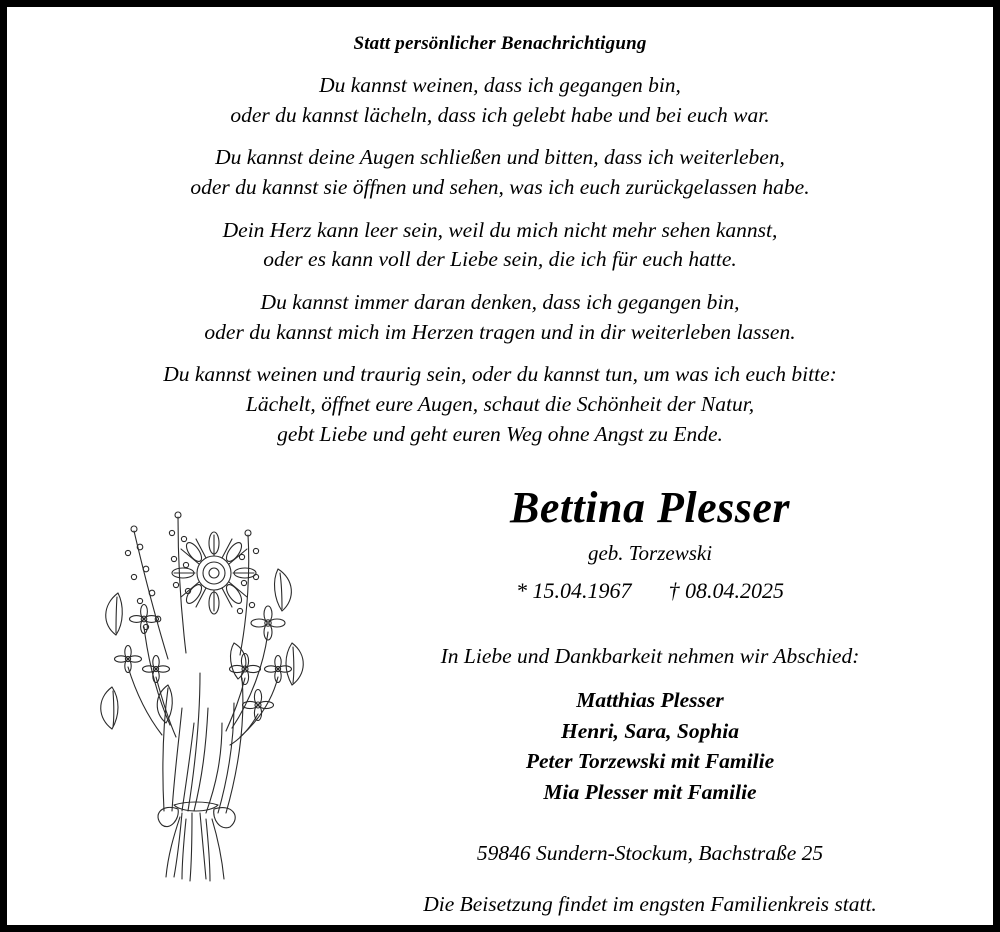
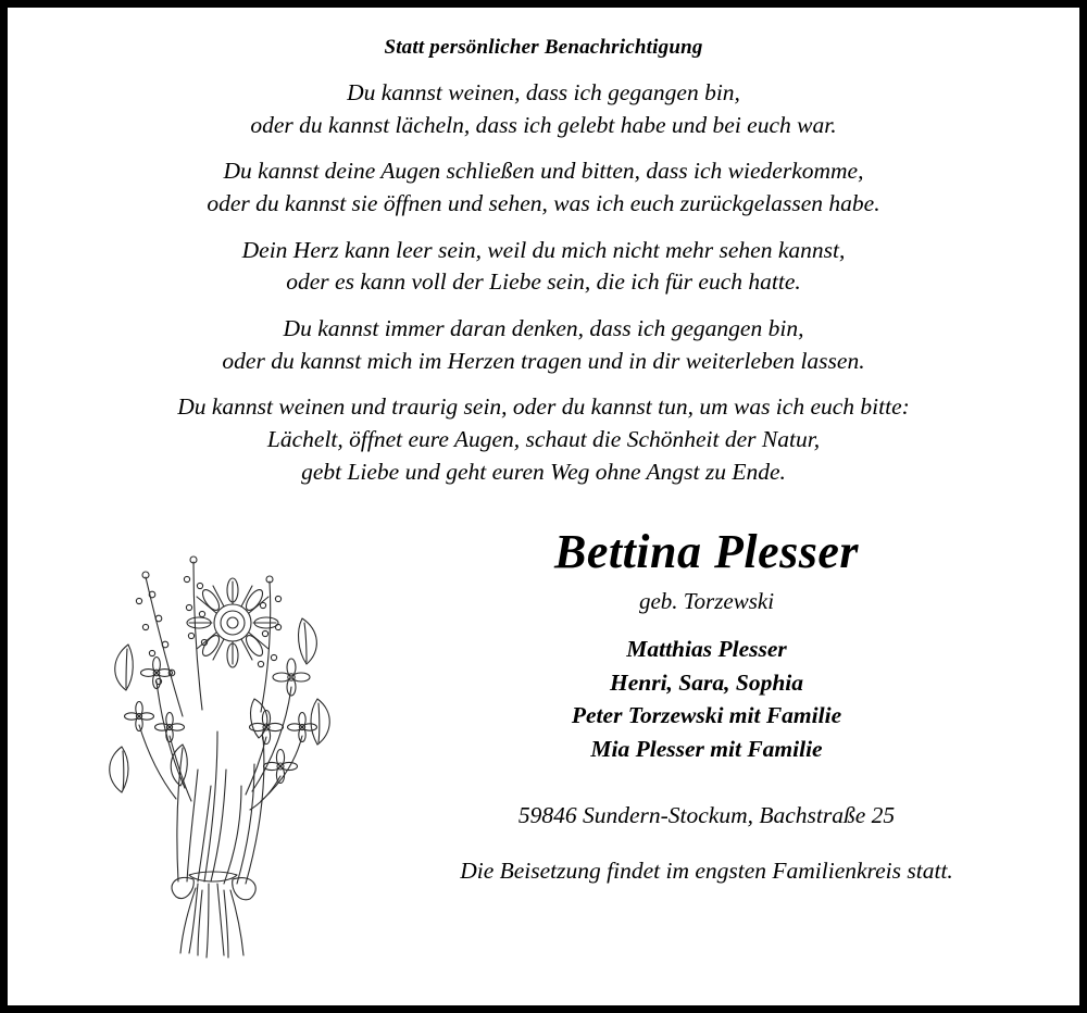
  Statt persönlicher Benachrichtigung
  Du kannst weinen, dass ich gegangen bin,
  oder du kannst lächeln, dass ich gelebt habe und bei euch war.
- Du kannst deine Augen schließen und bitten, dass ich weiterleben,
+ Du kannst deine Augen schließen und bitten, dass ich wiederkomme,
  oder du kannst sie öffnen und sehen, was ich euch zurückgelassen habe.
  Dein Herz kann leer sein, weil du mich nicht mehr sehen kannst,
  oder es kann voll der Liebe sein, die ich für euch hatte.
  Du kannst immer daran denken, dass ich gegangen bin,
  oder du kannst mich im Herzen tragen und in dir weiterleben lassen.
  Du kannst weinen und traurig sein, oder du kannst tun, um was ich euch bitte:
  Lächelt, öffnet eure Augen, schaut die Schönheit der Natur,
  gebt Liebe und geht euren Weg ohne Angst zu Ende.
  Bettina Plesser
  geb. Torzewski
- * 15.04.1967 † 08.04.2025
- In Liebe und Dankbarkeit nehmen wir Abschied:
  Matthias Plesser
  Henri, Sara, Sophia
  Peter Torzewski mit Familie
  Mia Plesser mit Familie
  59846 Sundern-Stockum, Bachstraße 25
  Die Beisetzung findet im engsten Familienkreis statt.
